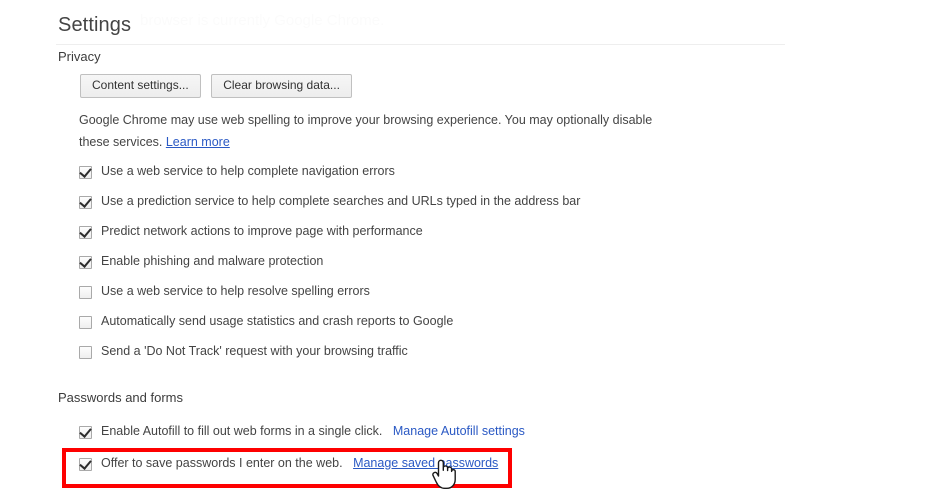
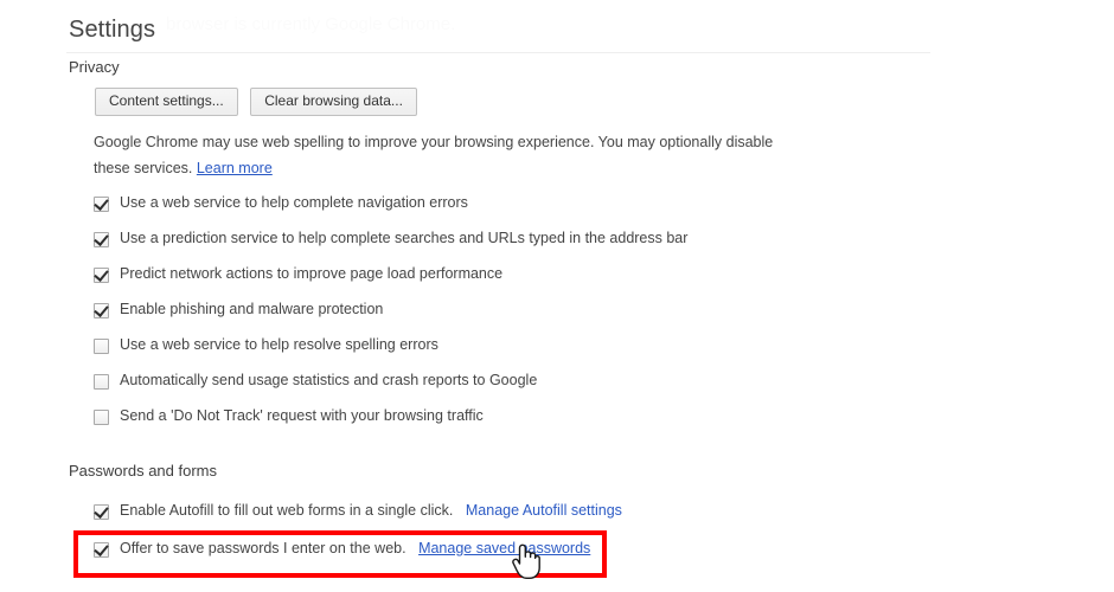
  Settings
  Privacy
  Content settings... Clear browsing data...
  Google Chrome may use web spelling to improve your browsing experience. You may optionally disable these services. Learn more
  Use a web service to help complete navigation errors
  Use a prediction service to help complete searches and URLs typed in the address bar
- Predict network actions to improve page with performance
+ Predict network actions to improve page load performance
  Enable phishing and malware protection
  Use a web service to help resolve spelling errors
  Automatically send usage statistics and crash reports to Google
  Send a 'Do Not Track' request with your browsing traffic
  Passwords and forms
  Enable Autofill to fill out web forms in a single click. Manage Autofill settings
  Offer to save passwords I enter on the web. Manage savedasswords
